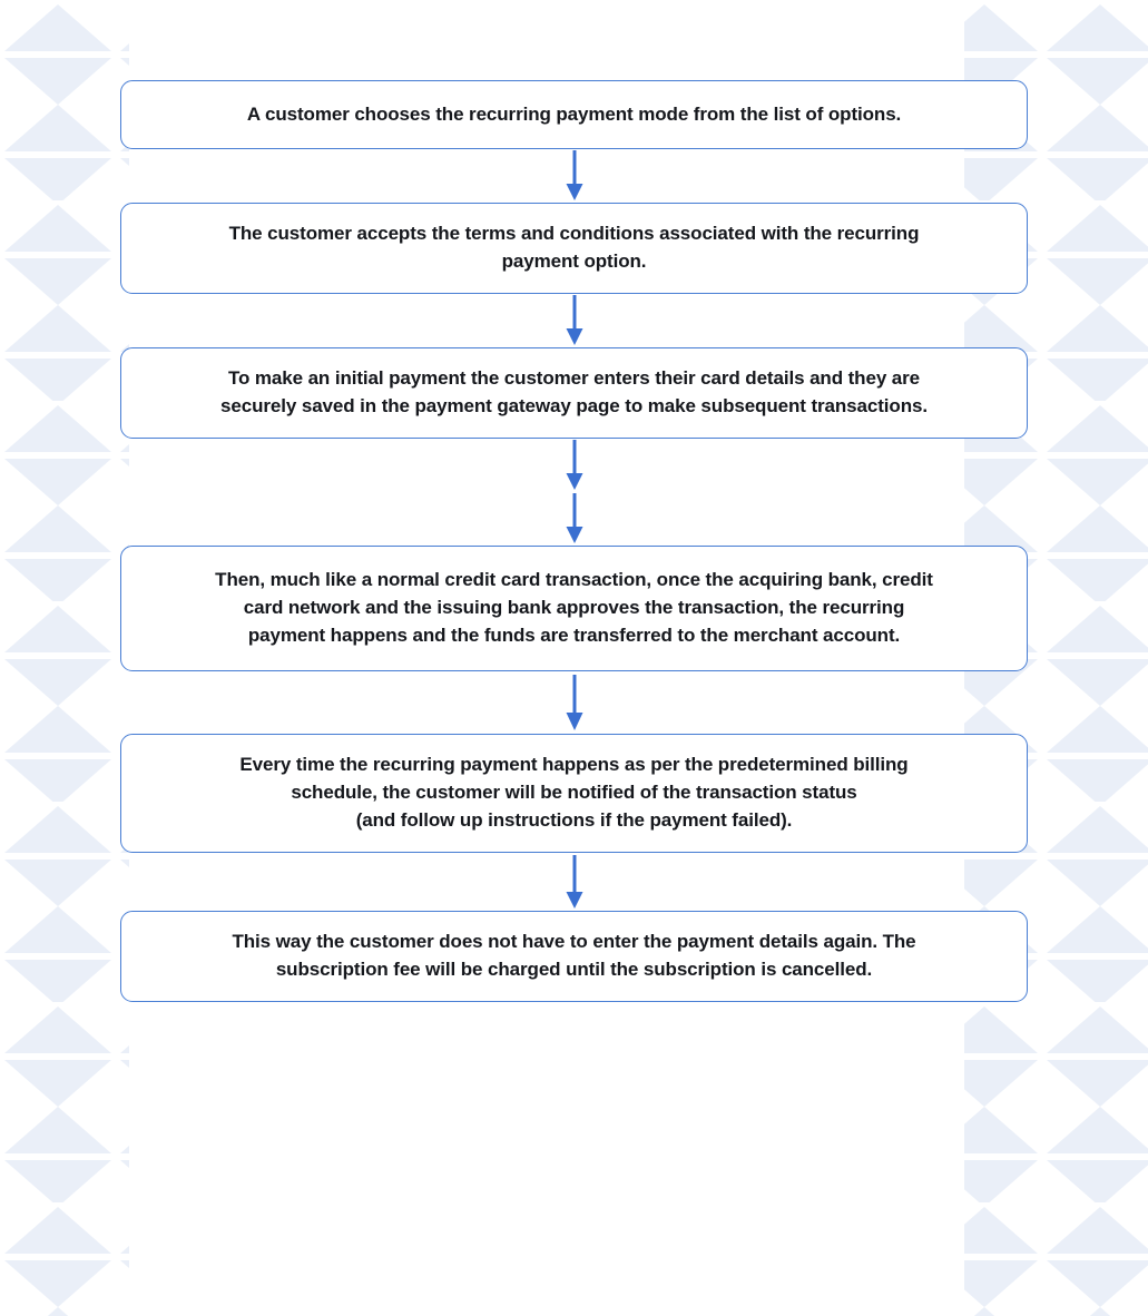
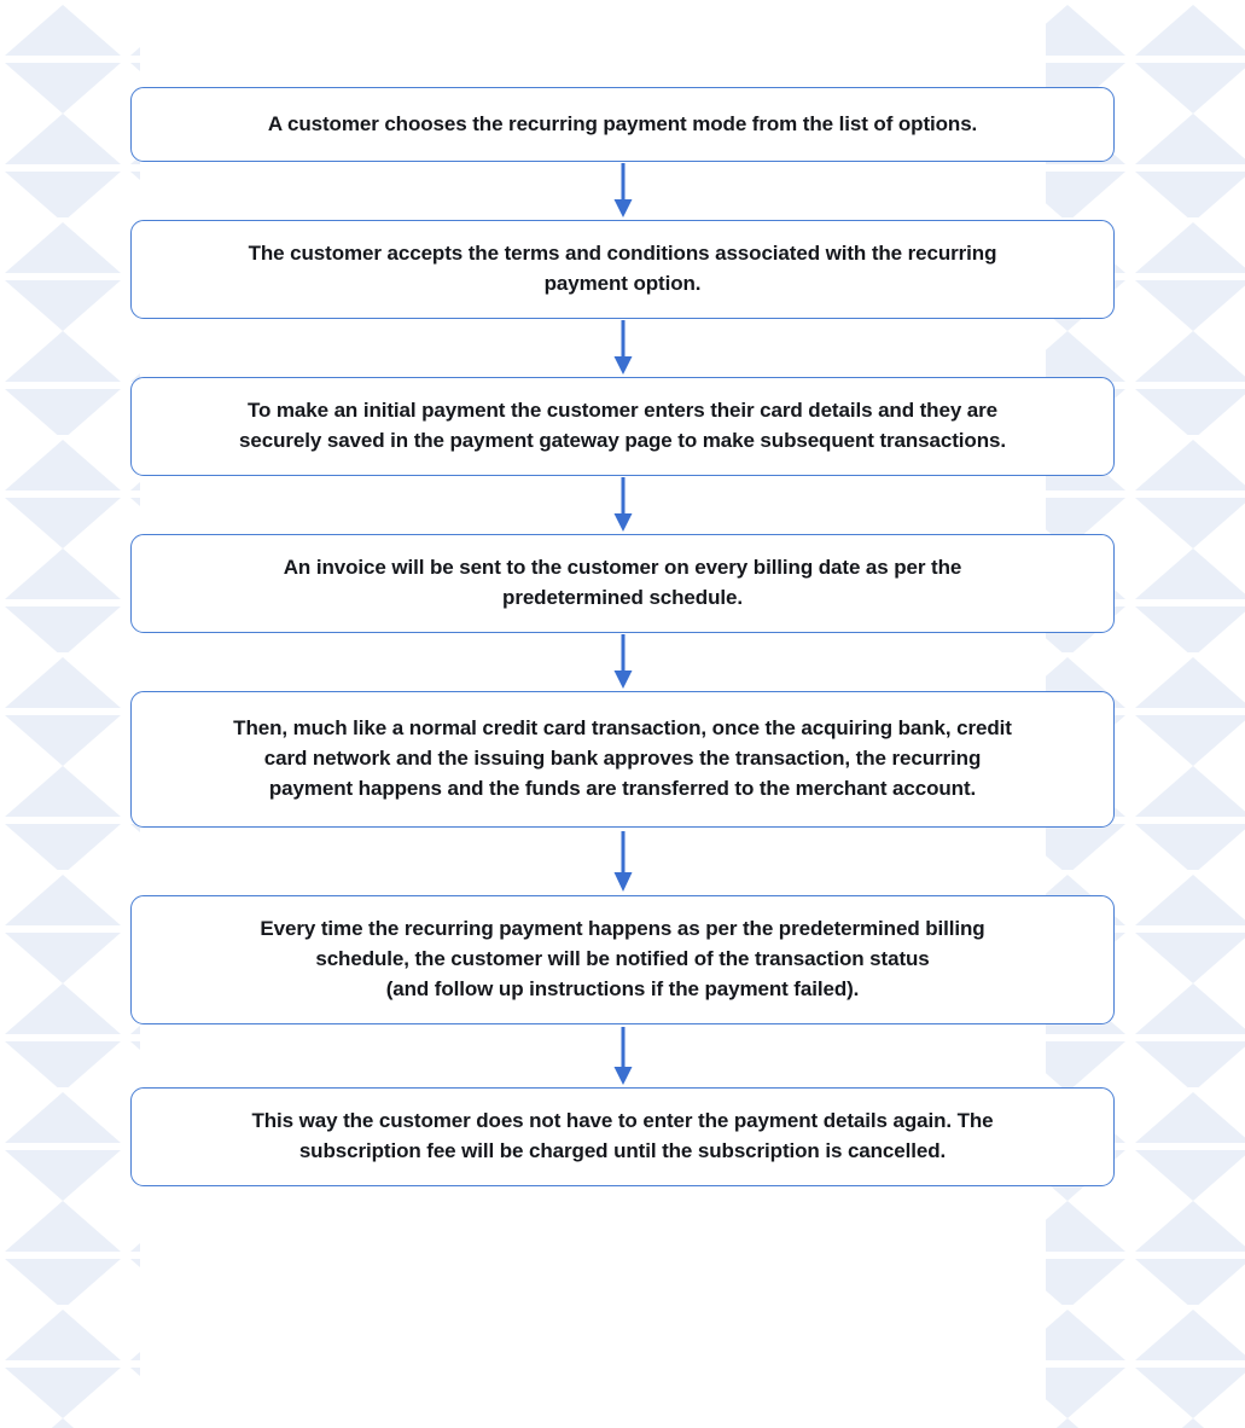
  A customer chooses the recurring payment mode from the list of options.
  The customer accepts the terms and conditions associated with the recurring
  payment option.
  To make an initial payment the customer enters their card details and they are
  securely saved in the payment gateway page to make subsequent transactions.
+ An invoice will be sent to the customer on every billing date as per the
+ predetermined schedule.
  Then, much like a normal credit card transaction, once the acquiring bank, credit
  card network and the issuing bank approves the transaction, the recurring
  payment happens and the funds are transferred to the merchant account.
  Every time the recurring payment happens as per the predetermined billing
  schedule, the customer will be notified of the transaction status
  (and follow up instructions if the payment failed).
  This way the customer does not have to enter the payment details again. The
  subscription fee will be charged until the subscription is cancelled.
